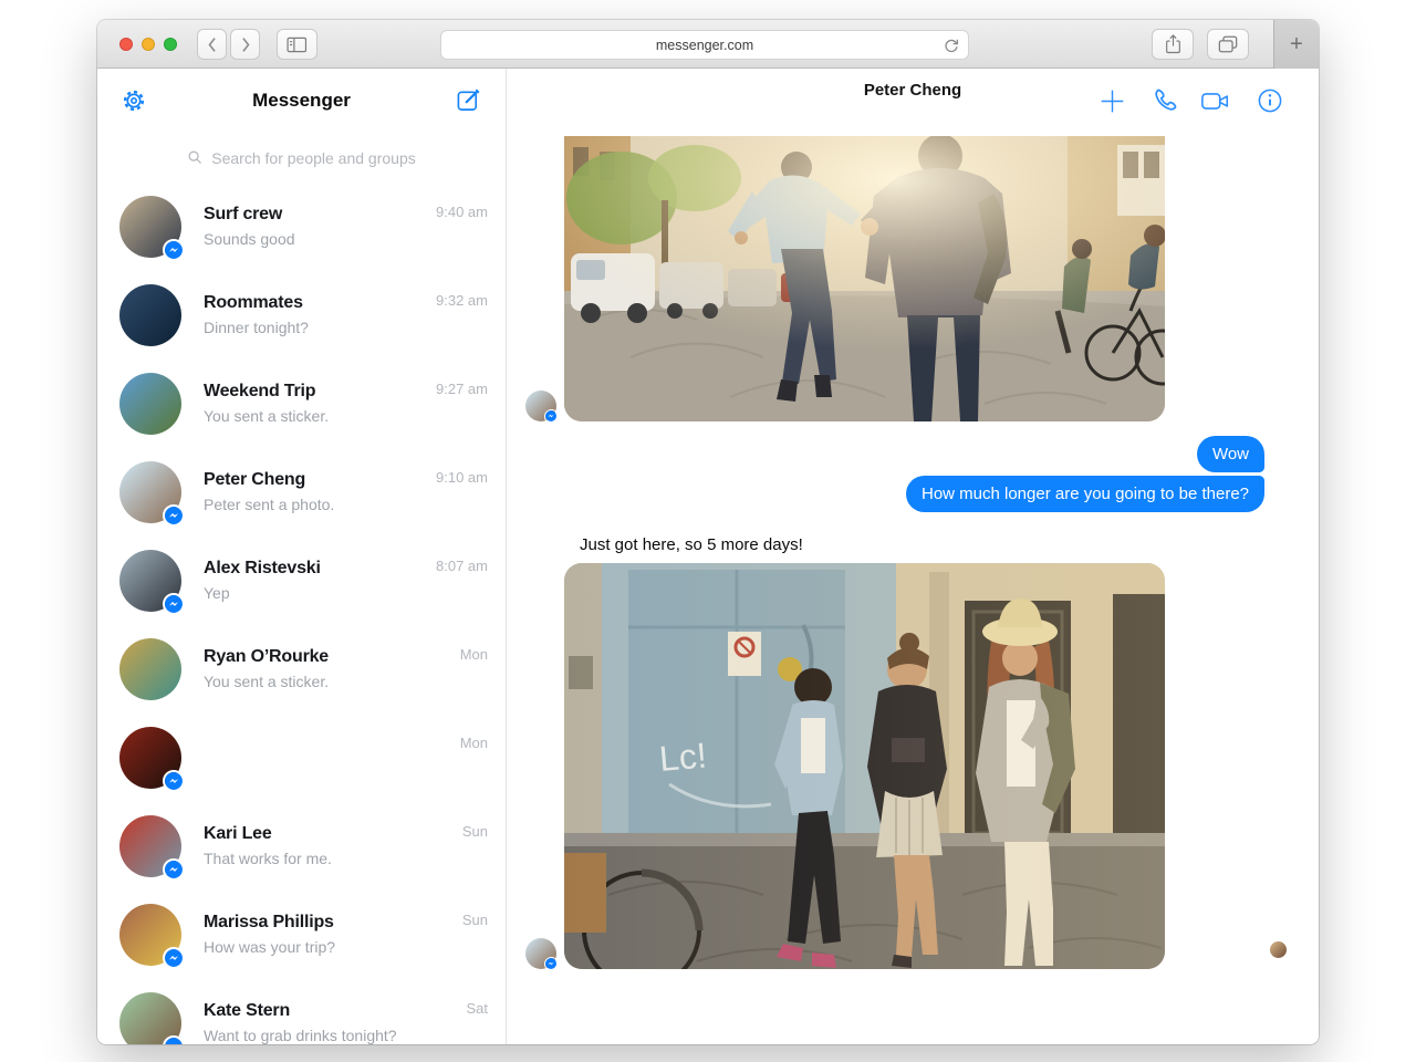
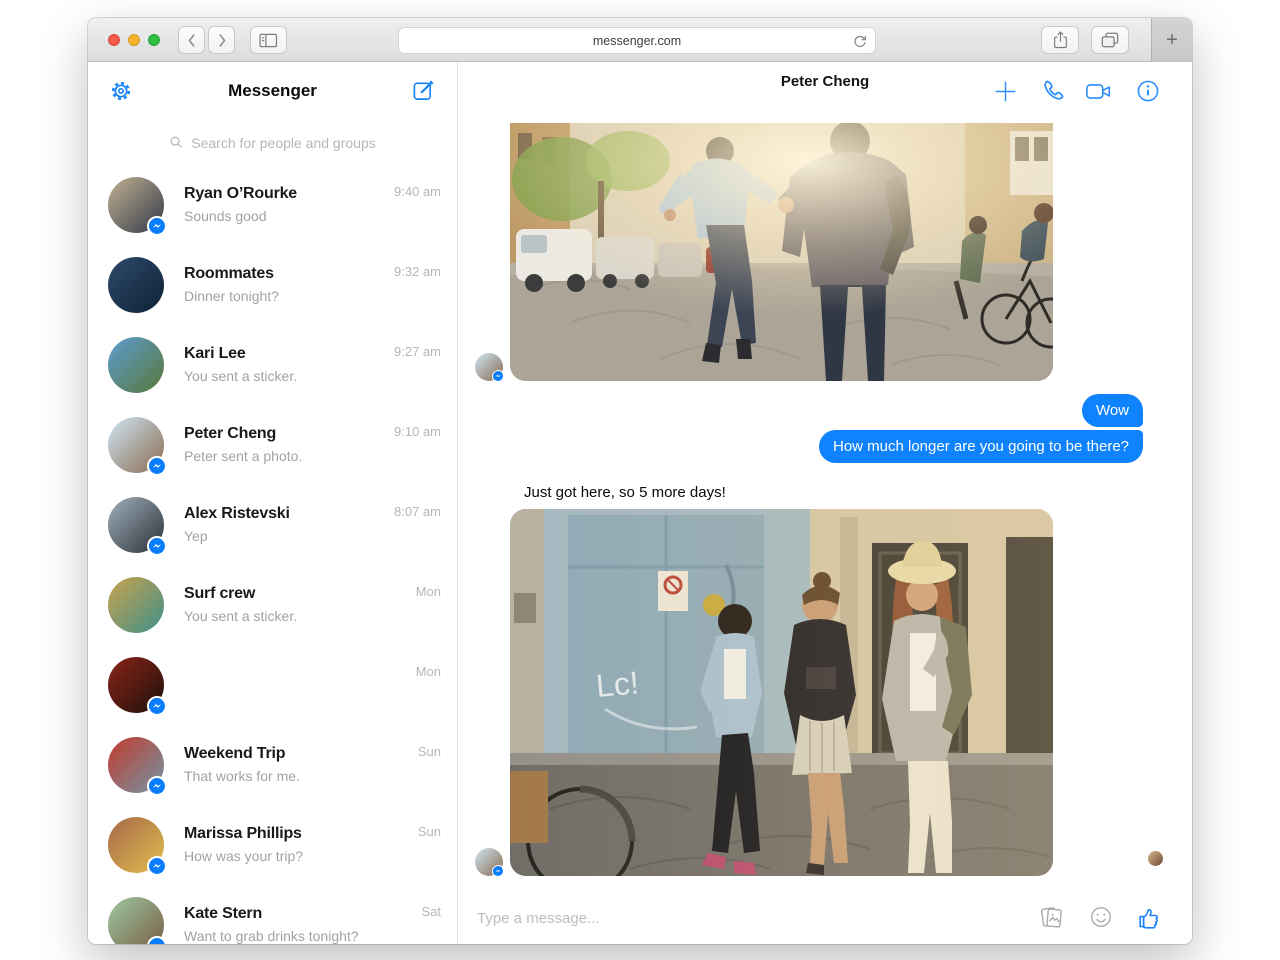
  messenger.com
  +
  Messenger
  Search for people and groups
- Surf crew
+ Ryan O’Rourke
  Sounds good
  9:40 am
  Roommates
  Dinner tonight?
  9:32 am
- Weekend Trip
+ Kari Lee
  You sent a sticker.
  9:27 am
  Peter Cheng
  Peter sent a photo.
  9:10 am
  Alex Ristevski
  Yep
  8:07 am
- Ryan O’Rourke
+ Surf crew
  You sent a sticker.
  Mon
  Mon
- Kari Lee
+ Weekend Trip
  That works for me.
  Sun
  Marissa Phillips
  How was your trip?
  Sun
  Kate Stern
  Want to grab drinks tonight?
  Sat
  Peter Cheng
  Wow
  How much longer are you going to be there?
  Just got here, so 5 more days!
+ Type a message...
